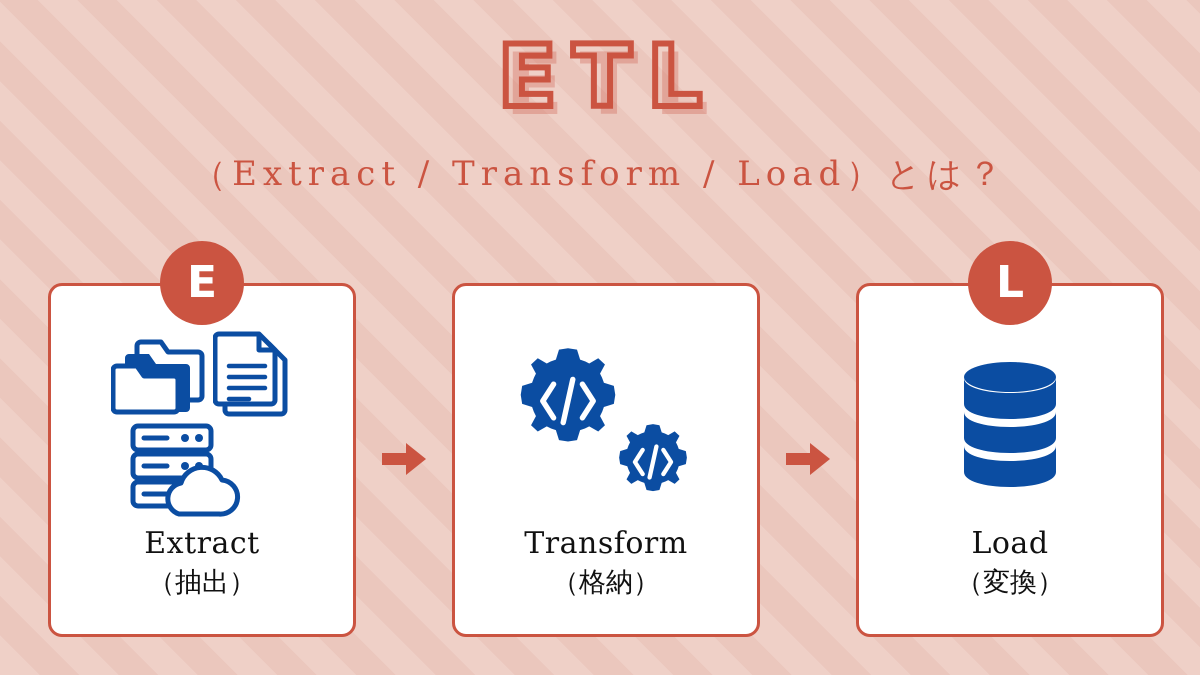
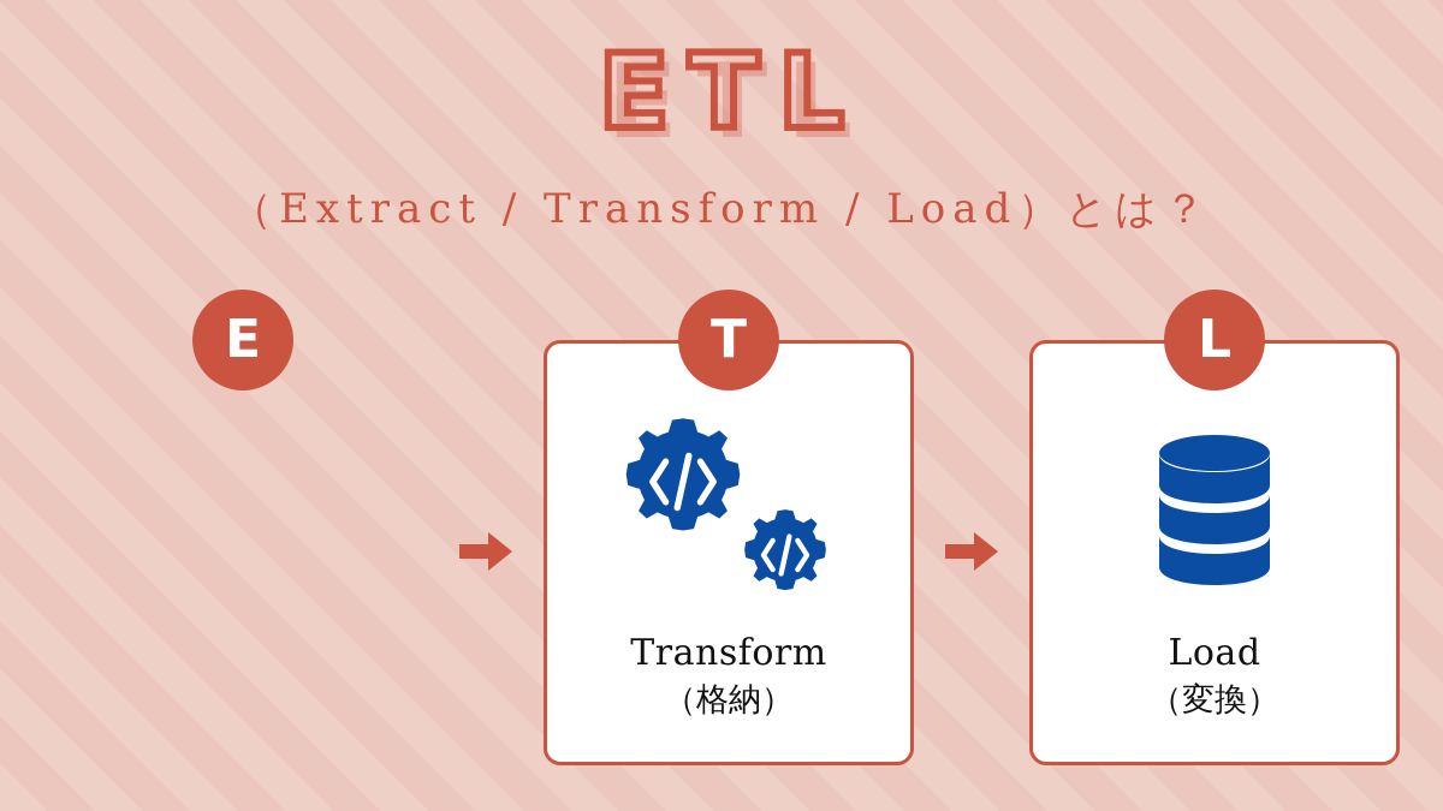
  ETL
  （Extract / Transform / Load）とは？
- Extract
- （抽出）
  Transform
  （格納）
  Load
  （変換）
  E
+ T
  L
